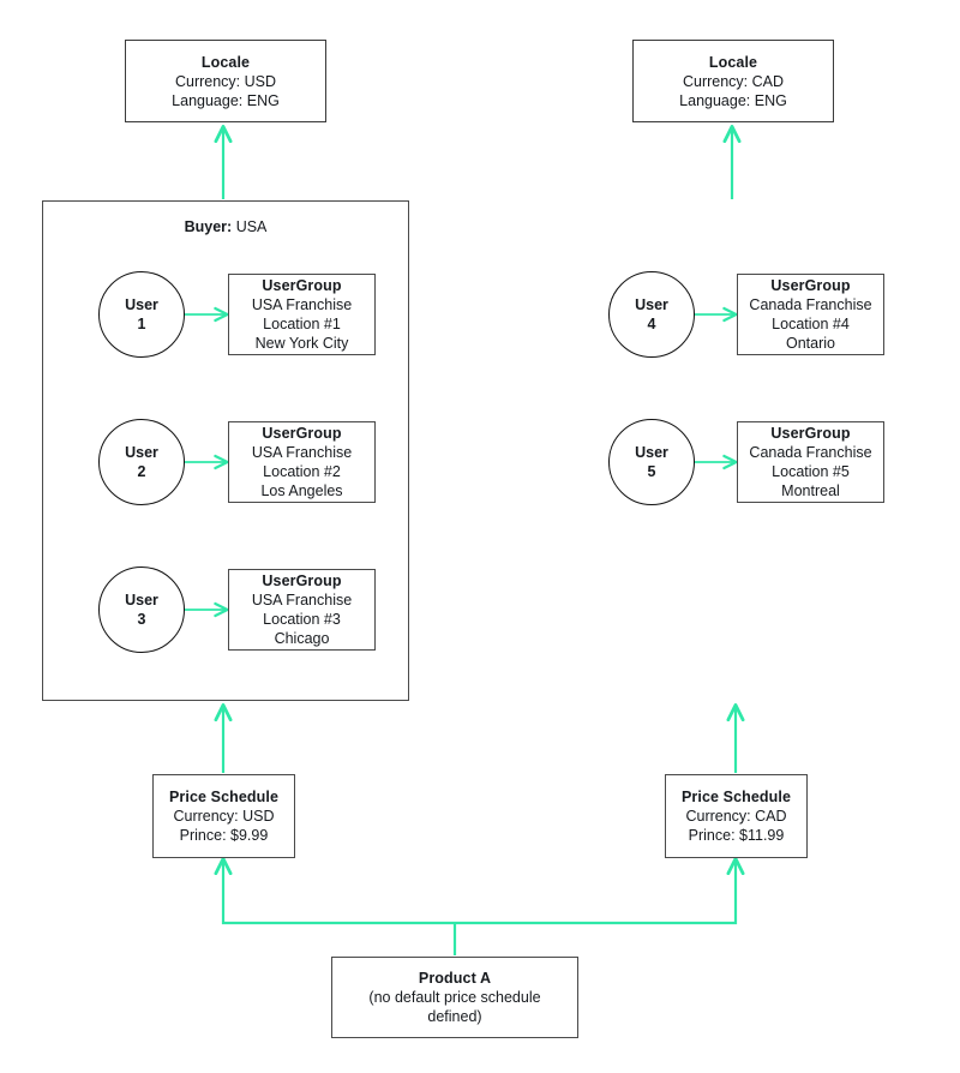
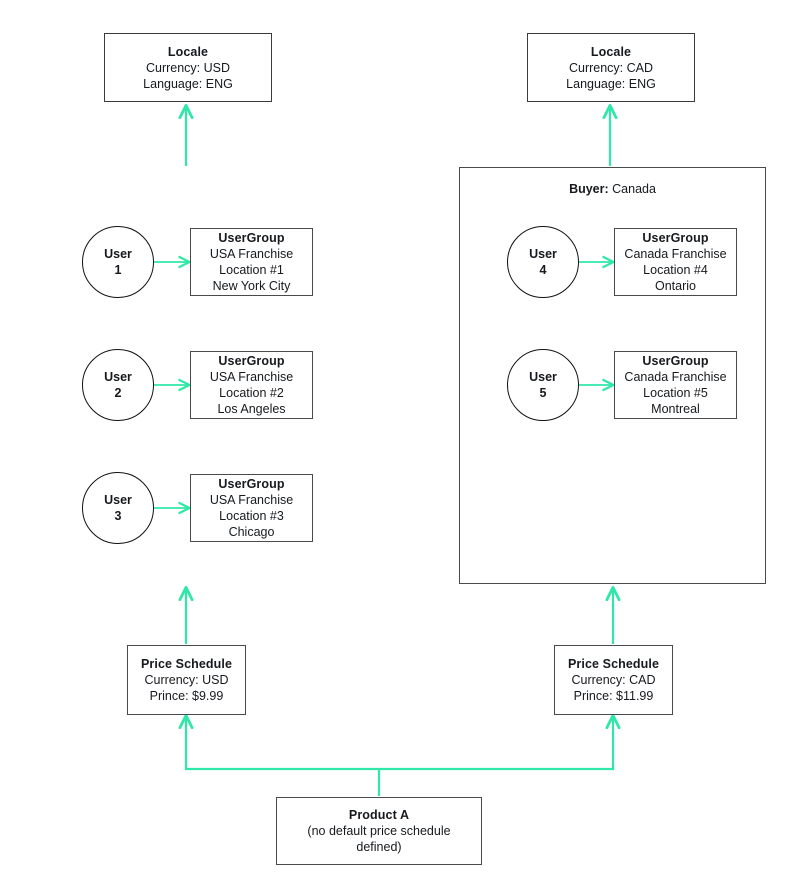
  Locale
  Currency: USD
  Language: ENG
  Locale
  Currency: CAD
  Language: ENG
- Buyer: USA
  User
  1
  UserGroup
  USA Franchise
  Location #1
  New York City
  User
  2
  UserGroup
  USA Franchise
  Location #2
  Los Angeles
  User
  3
  UserGroup
  USA Franchise
  Location #3
  Chicago
+ Buyer: Canada
  User
  4
  UserGroup
  Canada Franchise
  Location #4
  Ontario
  User
  5
  UserGroup
  Canada Franchise
  Location #5
  Montreal
  Price Schedule
  Currency: USD
  Prince: $9.99
  Price Schedule
  Currency: CAD
  Prince: $11.99
  Product A
  (no default price schedule
  defined)
